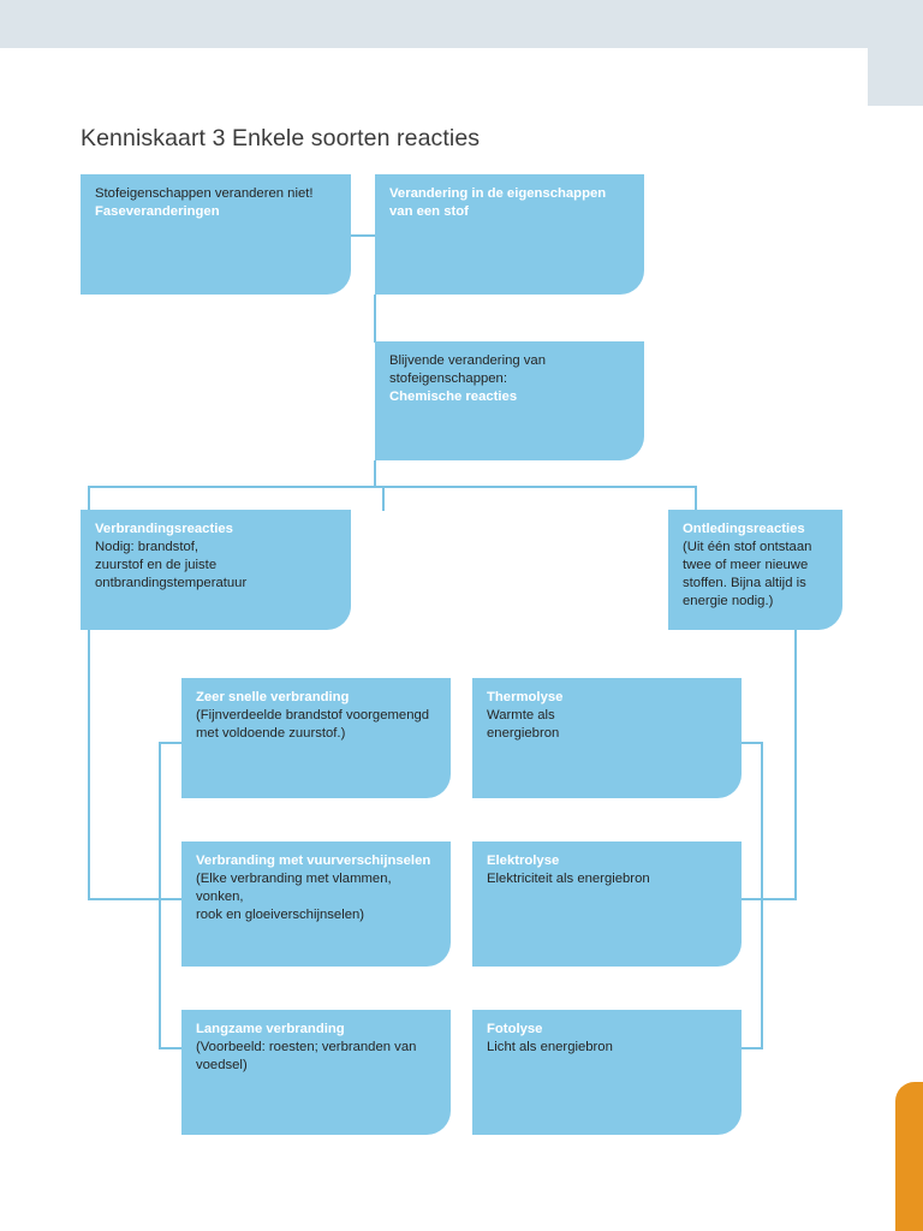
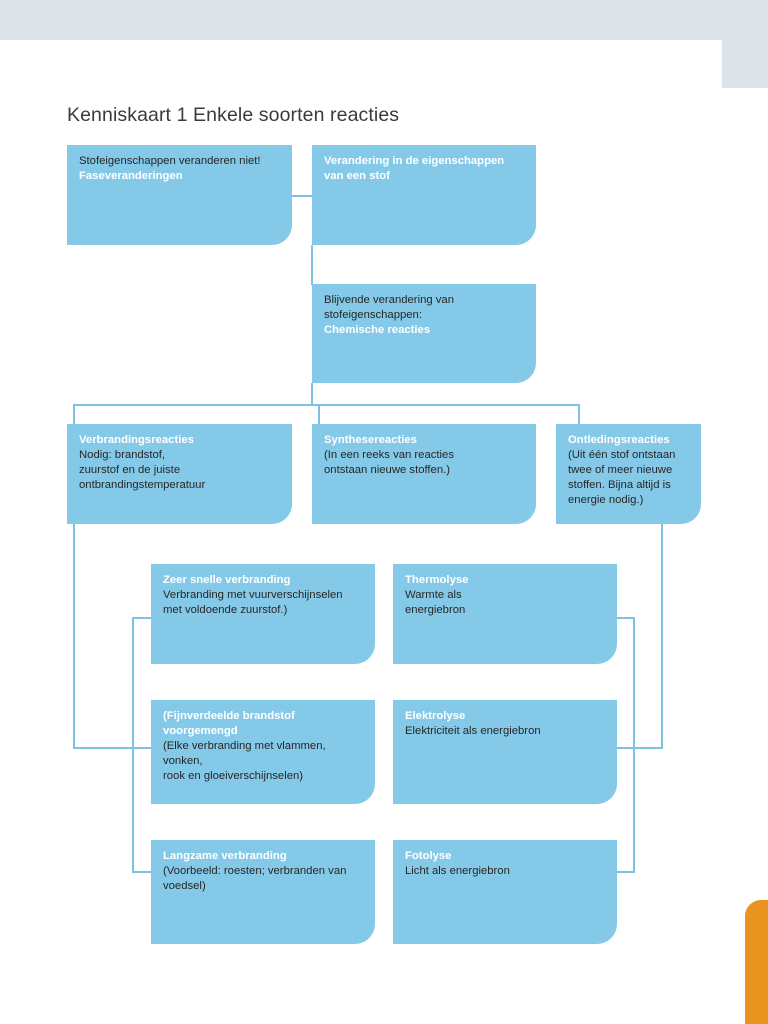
- Kenniskaart 3 Enkele soorten reacties
+ Kenniskaart 1 Enkele soorten reacties
  Stofeigenschappen veranderen niet!
  Faseveranderingen
  Verandering in de eigenschappen
  van een stof
  Blijvende verandering van
  stofeigenschappen:
  Chemische reacties
  Verbrandingsreacties
  Nodig: brandstof,
  zuurstof en de juiste
  ontbrandingstemperatuur
+ Synthesereacties
+ (In een reeks van reacties
+ ontstaan nieuwe stoffen.)
  Ontledingsreacties
  (Uit één stof ontstaan
  twee of meer nieuwe
  stoffen. Bijna altijd is
  energie nodig.)
  Zeer snelle verbranding
- (Fijnverdeelde brandstof voorgemengd
+ Verbranding met vuurverschijnselen
  met voldoende zuurstof.)
  Thermolyse
  Warmte als
  energiebron
- Verbranding met vuurverschijnselen
+ (Fijnverdeelde brandstof voorgemengd
  (Elke verbranding met vlammen, vonken,
  rook en gloeiverschijnselen)
  Elektrolyse
  Elektriciteit als energiebron
  Langzame verbranding
  (Voorbeeld: roesten; verbranden van
  voedsel)
  Fotolyse
  Licht als energiebron
